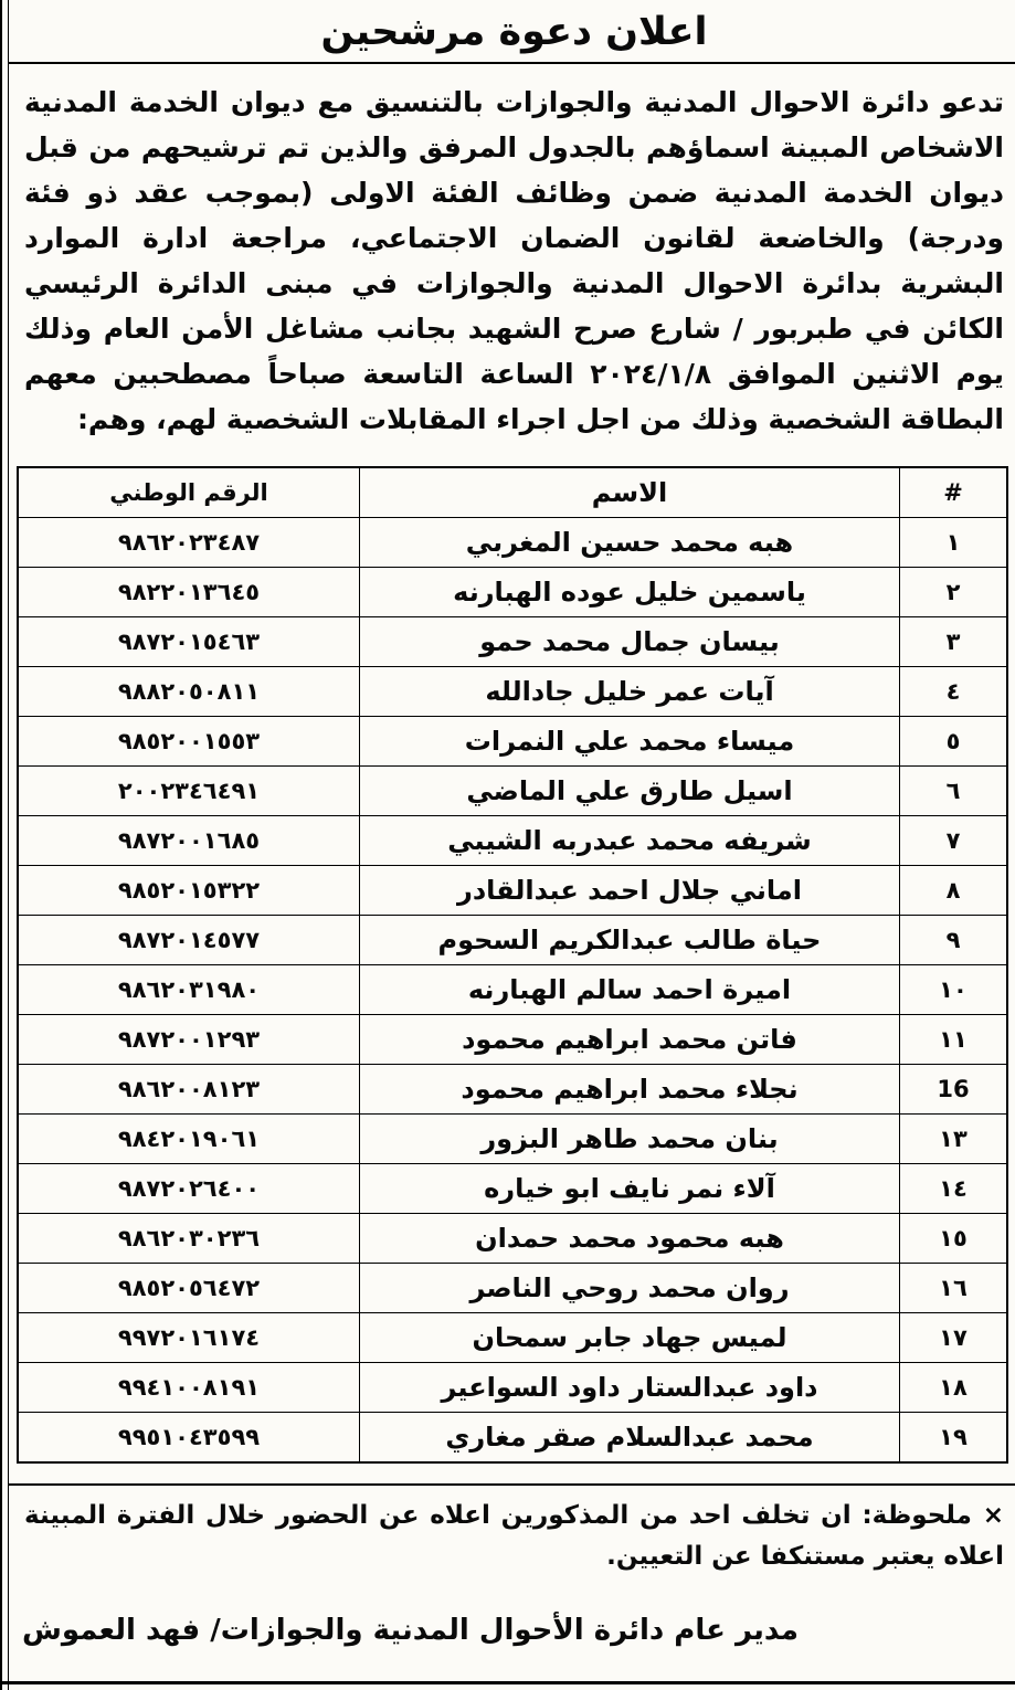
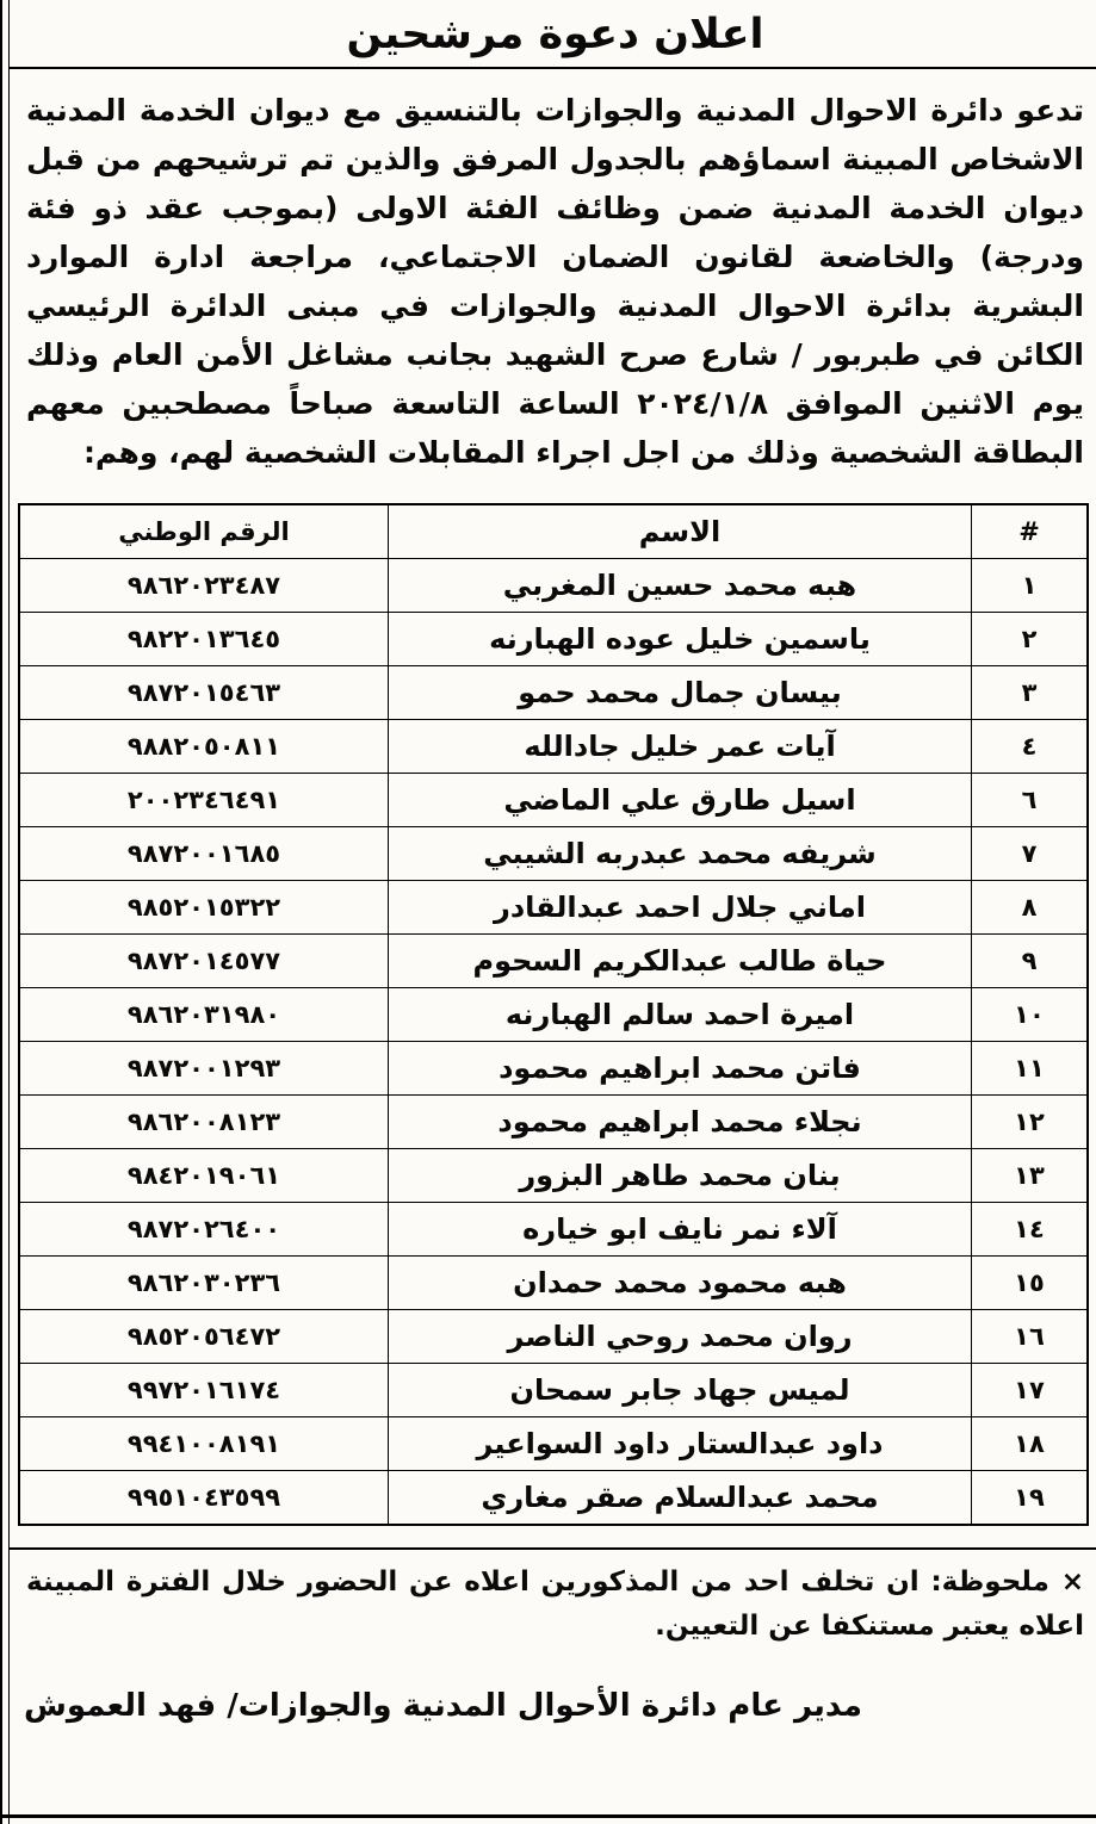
  اعلان دعوة مرشحين
  تدعو دائرة الاحوال المدنية والجوازات بالتنسيق مع ديوان الخدمة المدنية الاشخاص المبينة اسماؤهم بالجدول المرفق والذين تم ترشيحهم من قبل ديوان الخدمة المدنية ضمن وظائف الفئة الاولى (بموجب عقد ذو فئة ودرجة) والخاضعة لقانون الضمان الاجتماعي، مراجعة ادارة الموارد البشرية بدائرة الاحوال المدنية والجوازات في مبنى الدائرة الرئيسي الكائن في طبربور / شارع صرح الشهيد بجانب مشاغل الأمن العام وذلك يوم الاثنين الموافق ٢٠٢٤/١/٨ الساعة التاسعة صباحاً مصطحبين معهم البطاقة الشخصية وذلك من اجل اجراء المقابلات الشخصية لهم، وهم:
  #	الاسم	الرقم الوطني
  ١	هبه محمد حسين المغربي	٩٨٦٢٠٢٣٤٨٧
  ٢	ياسمين خليل عوده الهبارنه	٩٨٢٢٠١٣٦٤٥
  ٣	بيسان جمال محمد حمو	٩٨٧٢٠١٥٤٦٣
  ٤	آيات عمر خليل جادالله	٩٨٨٢٠٥٠٨١١
- ٥	ميساء محمد علي النمرات	٩٨٥٢٠٠١٥٥٣
  ٦	اسيل طارق علي الماضي	٢٠٠٢٣٤٦٤٩١
  ٧	شريفه محمد عبدربه الشيبي	٩٨٧٢٠٠١٦٨٥
  ٨	اماني جلال احمد عبدالقادر	٩٨٥٢٠١٥٣٢٢
  ٩	حياة طالب عبدالكريم السحوم	٩٨٧٢٠١٤٥٧٧
  ١٠	اميرة احمد سالم الهبارنه	٩٨٦٢٠٣١٩٨٠
  ١١	فاتن محمد ابراهيم محمود	٩٨٧٢٠٠١٢٩٣
- 16	نجلاء محمد ابراهيم محمود	٩٨٦٢٠٠٨١٢٣
+ ١٢	نجلاء محمد ابراهيم محمود	٩٨٦٢٠٠٨١٢٣
  ١٣	بنان محمد طاهر البزور	٩٨٤٢٠١٩٠٦١
  ١٤	آلاء نمر نايف ابو خياره	٩٨٧٢٠٢٦٤٠٠
  ١٥	هبه محمود محمد حمدان	٩٨٦٢٠٣٠٢٣٦
  ١٦	روان محمد روحي الناصر	٩٨٥٢٠٥٦٤٧٢
  ١٧	لميس جهاد جابر سمحان	٩٩٧٢٠١٦١٧٤
  ١٨	داود عبدالستار داود السواعير	٩٩٤١٠٠٨١٩١
  ١٩	محمد عبدالسلام صقر مغاري	٩٩٥١٠٤٣٥٩٩
  × ملحوظة: ان تخلف احد من المذكورين اعلاه عن الحضور خلال الفترة المبينة اعلاه يعتبر مستنكفا عن التعيين.
  مدير عام دائرة الأحوال المدنية والجوازات/ فهد العموش
